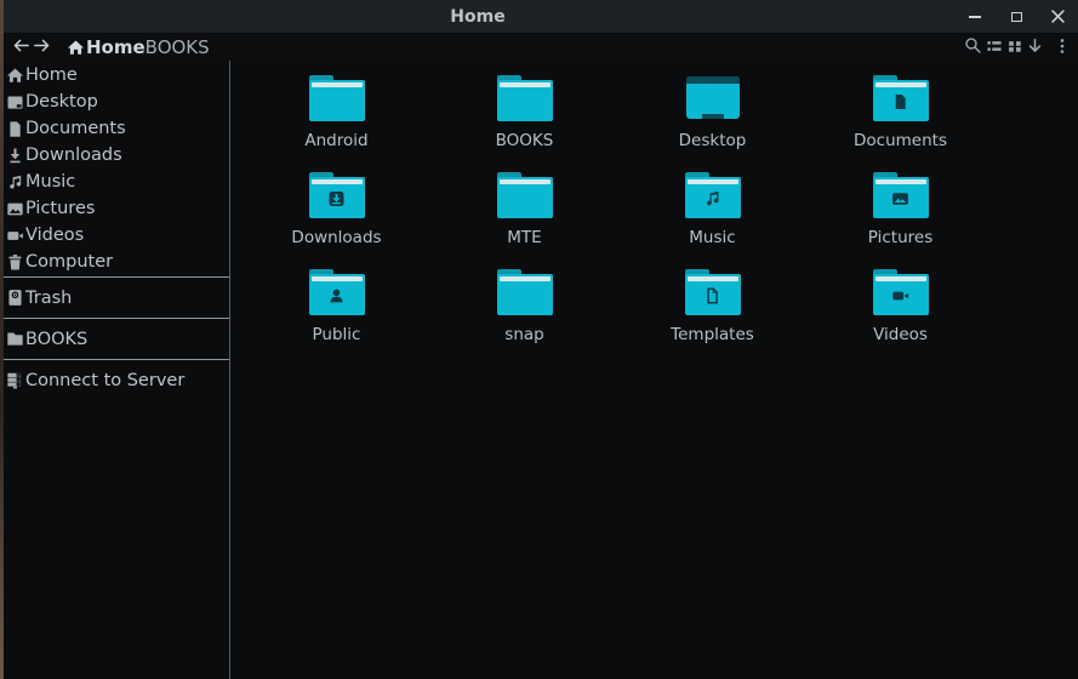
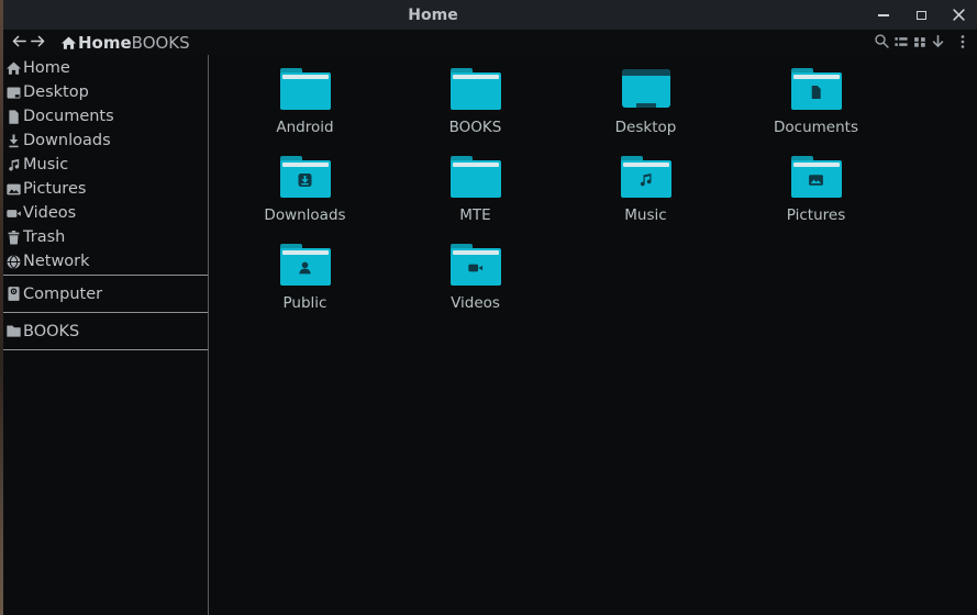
  Home
  Home
  BOOKS
  Home
  Desktop
  Documents
  Downloads
  Music
  Pictures
  Videos
- Computer
+ Trash
+ Network
- Trash
+ Computer
  BOOKS
- Connect to Server
  Android
  BOOKS
  Desktop
  Documents
  Downloads
  MTE
  Music
  Pictures
  Public
- snap
- Templates
  Videos
